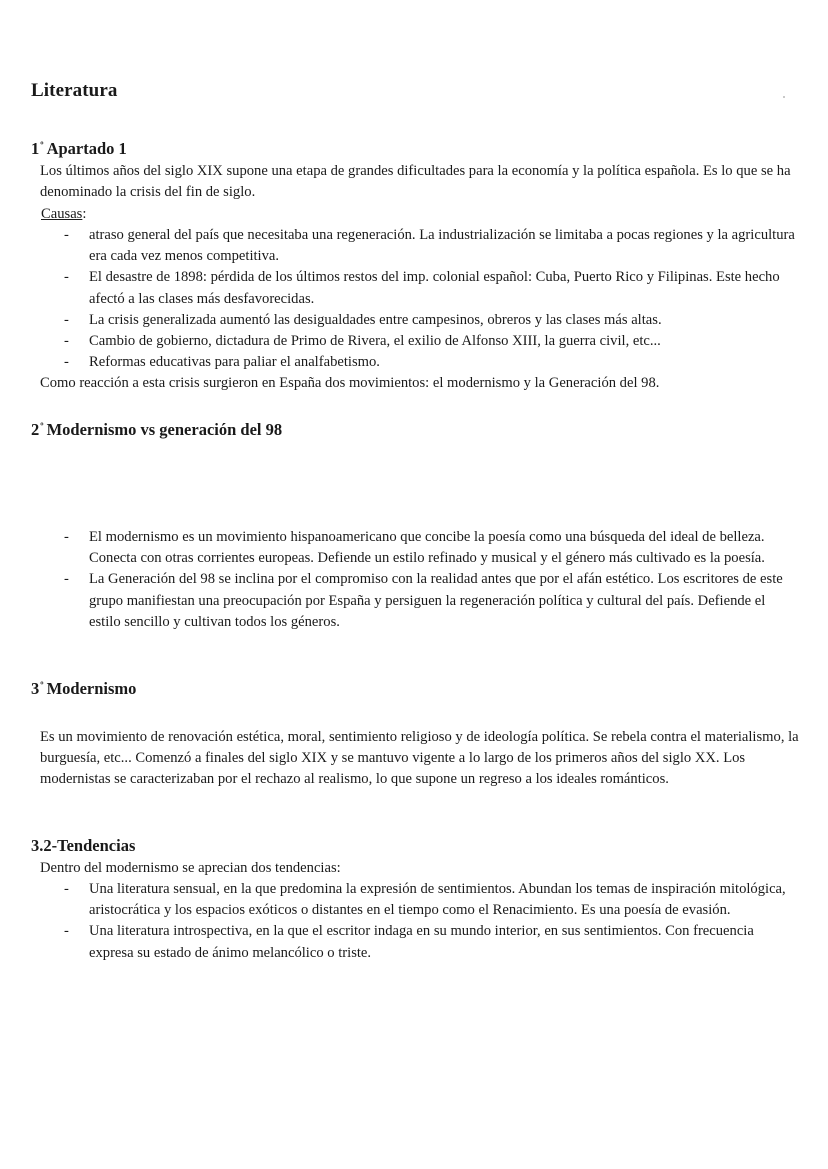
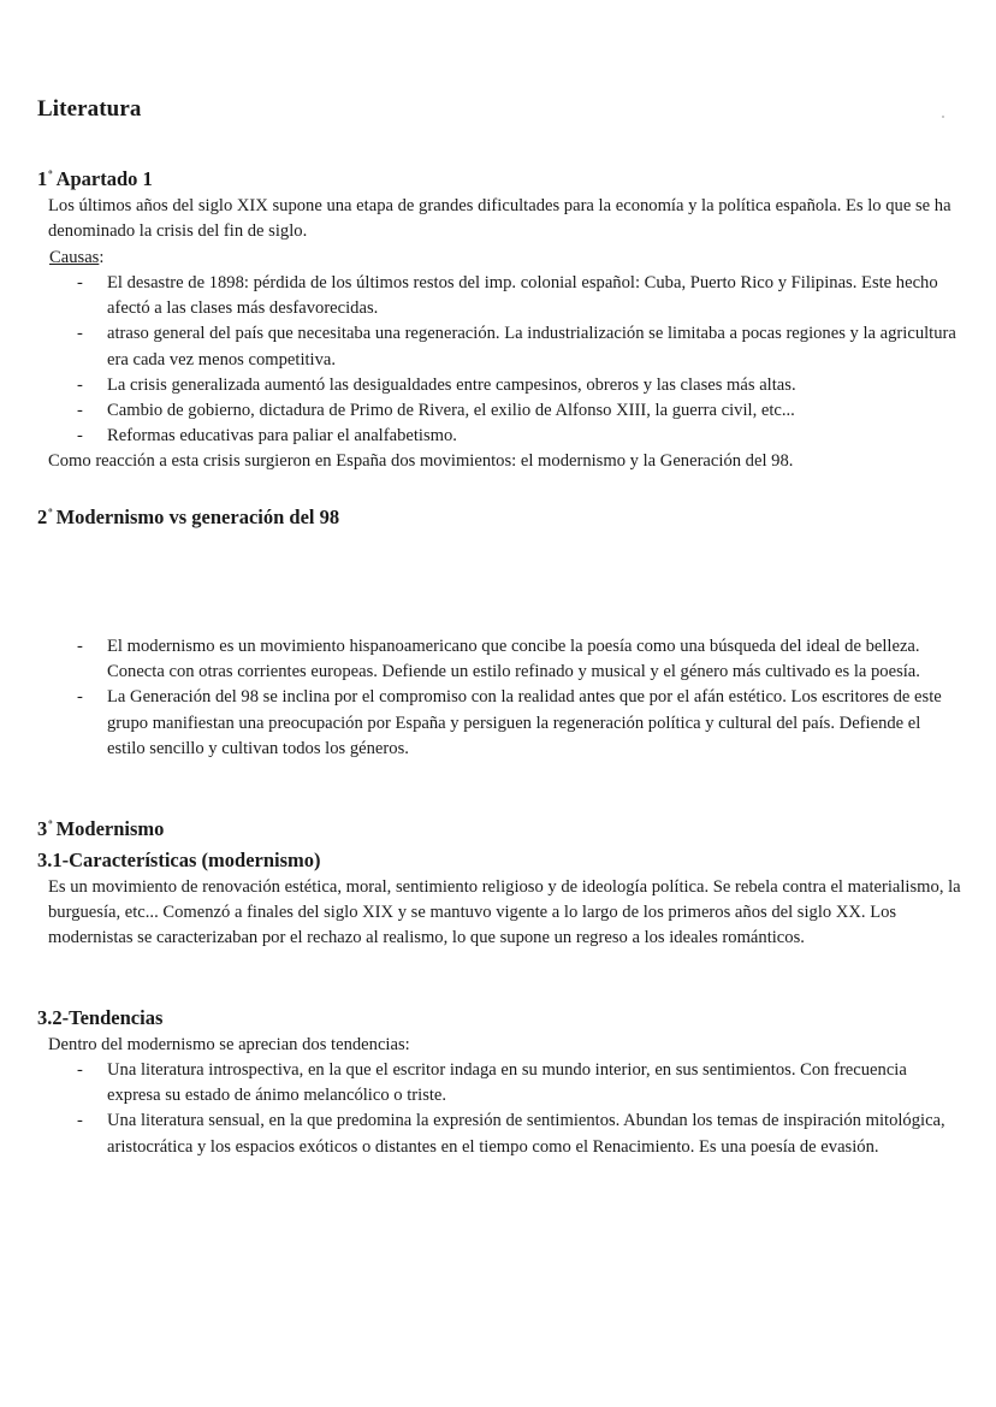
  Literatura
  1º Apartado 1
  Los últimos años del siglo XIX supone una etapa de grandes dificultades para la economía y la política española. Es lo que se ha denominado la crisis del fin de siglo.
  Causas:
  -
- atraso general del país que necesitaba una regeneración. La industrialización se limitaba a pocas regiones y la agricultura era cada vez menos competitiva.
+ El desastre de 1898: pérdida de los últimos restos del imp. colonial español: Cuba, Puerto Rico y Filipinas. Este hecho afectó a las clases más desfavorecidas.
  -
- El desastre de 1898: pérdida de los últimos restos del imp. colonial español: Cuba, Puerto Rico y Filipinas. Este hecho afectó a las clases más desfavorecidas.
+ atraso general del país que necesitaba una regeneración. La industrialización se limitaba a pocas regiones y la agricultura era cada vez menos competitiva.
  -
  La crisis generalizada aumentó las desigualdades entre campesinos, obreros y las clases más altas.
  -
  Cambio de gobierno, dictadura de Primo de Rivera, el exilio de Alfonso XIII, la guerra civil, etc...
  -
  Reformas educativas para paliar el analfabetismo.
  Como reacción a esta crisis surgieron en España dos movimientos: el modernismo y la Generación del 98.
  2º Modernismo vs generación del 98
  -
  El modernismo es un movimiento hispanoamericano que concibe la poesía como una búsqueda del ideal de belleza. Conecta con otras corrientes europeas. Defiende un estilo refinado y musical y el género más cultivado es la poesía.
  -
  La Generación del 98 se inclina por el compromiso con la realidad antes que por el afán estético. Los escritores de este grupo manifiestan una preocupación por España y persiguen la regeneración política y cultural del país. Defiende el estilo sencillo y cultivan todos los géneros.
  3º Modernismo
+ 3.1-Características (modernismo)
  Es un movimiento de renovación estética, moral, sentimiento religioso y de ideología política. Se rebela contra el materialismo, la burguesía, etc... Comenzó a finales del siglo XIX y se mantuvo vigente a lo largo de los primeros años del siglo XX. Los modernistas se caracterizaban por el rechazo al realismo, lo que supone un regreso a los ideales románticos.
  3.2-Tendencias
  Dentro del modernismo se aprecian dos tendencias:
  -
- Una literatura sensual, en la que predomina la expresión de sentimientos. Abundan los temas de inspiración mitológica, aristocrática y los espacios exóticos o distantes en el tiempo como el Renacimiento. Es una poesía de evasión.
+ Una literatura introspectiva, en la que el escritor indaga en su mundo interior, en sus sentimientos. Con frecuencia expresa su estado de ánimo melancólico o triste.
  -
- Una literatura introspectiva, en la que el escritor indaga en su mundo interior, en sus sentimientos. Con frecuencia expresa su estado de ánimo melancólico o triste.
+ Una literatura sensual, en la que predomina la expresión de sentimientos. Abundan los temas de inspiración mitológica, aristocrática y los espacios exóticos o distantes en el tiempo como el Renacimiento. Es una poesía de evasión.
